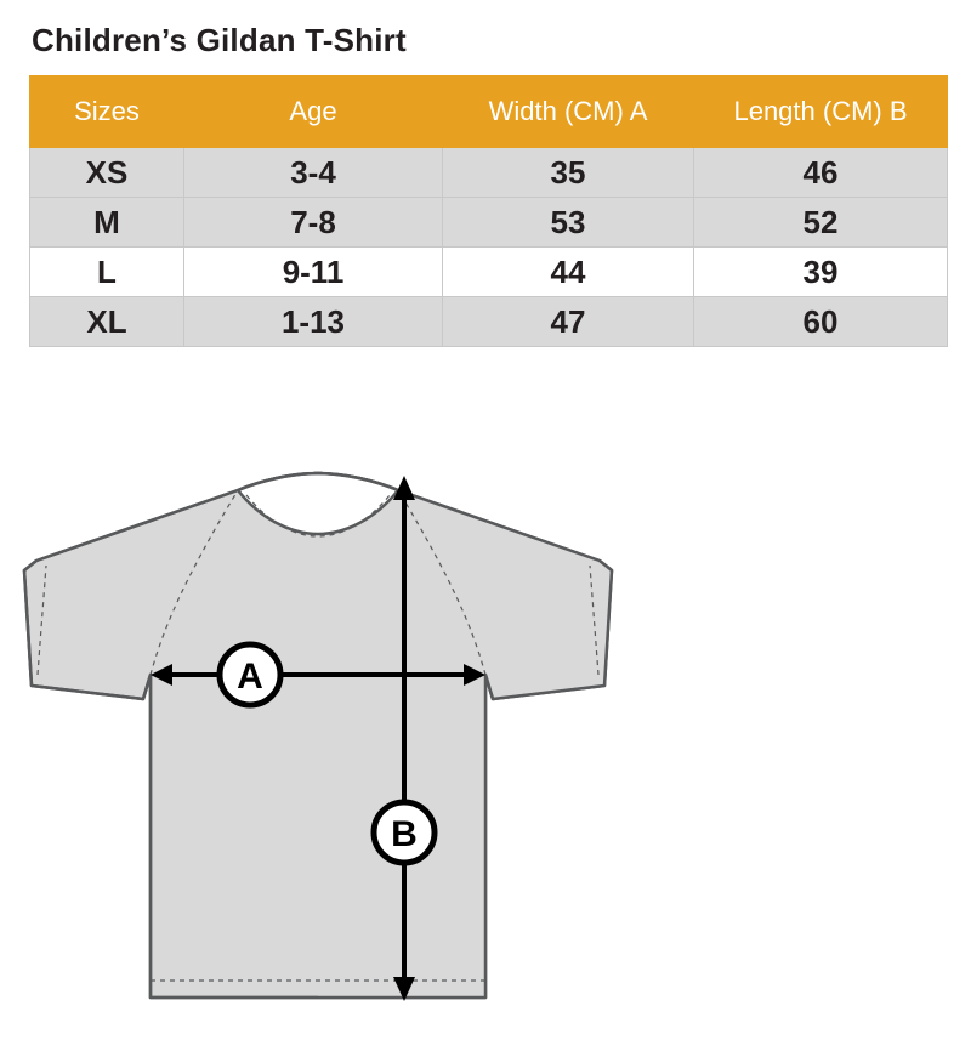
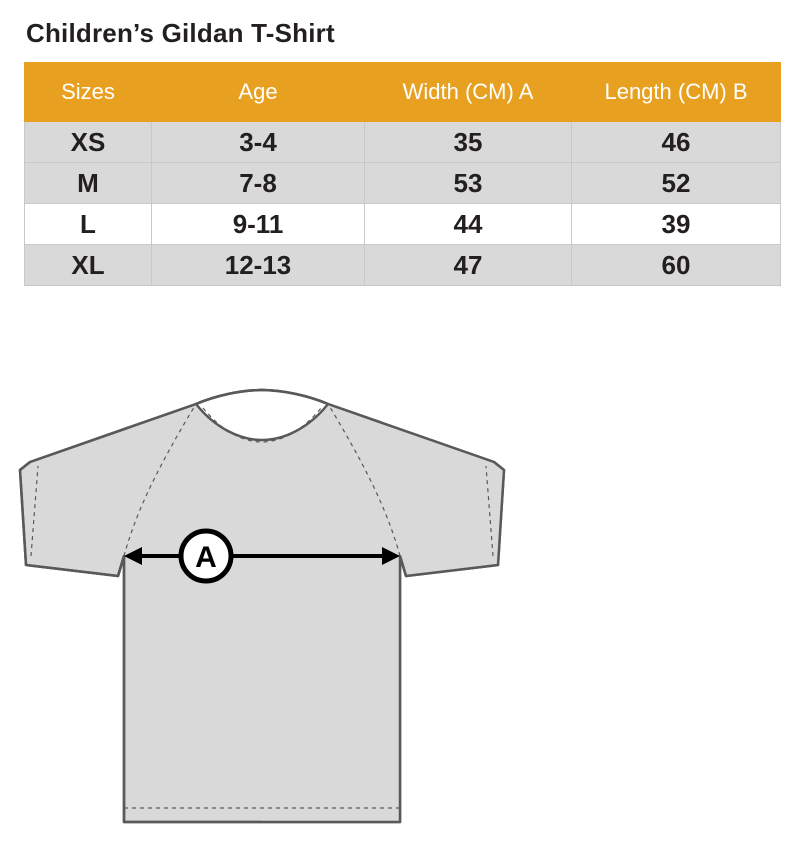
  Children’s Gildan T-Shirt
  Sizes	Age	Width (CM) A	Length (CM) B
  XS	3-4	35	46
  M	7-8	53	52
  L	9-11	44	39
- XL	1-13	47	60
+ XL	12-13	47	60
  A
- B
